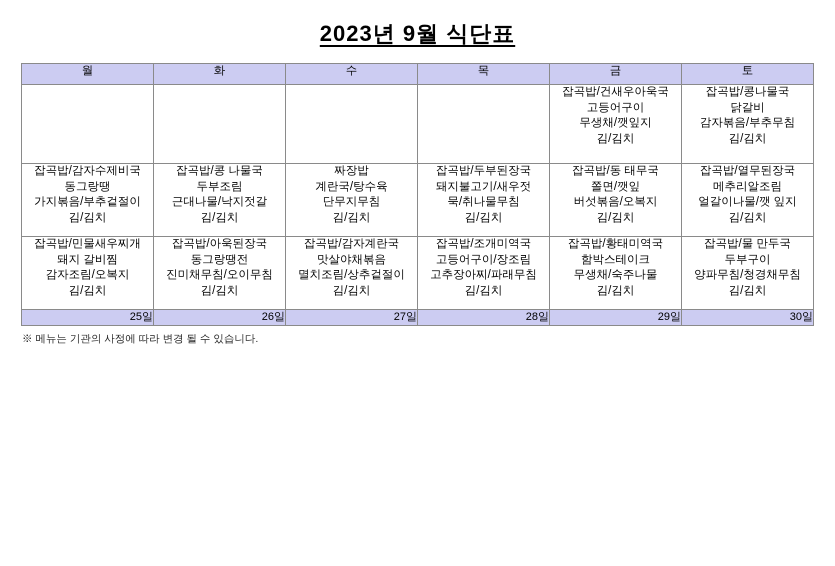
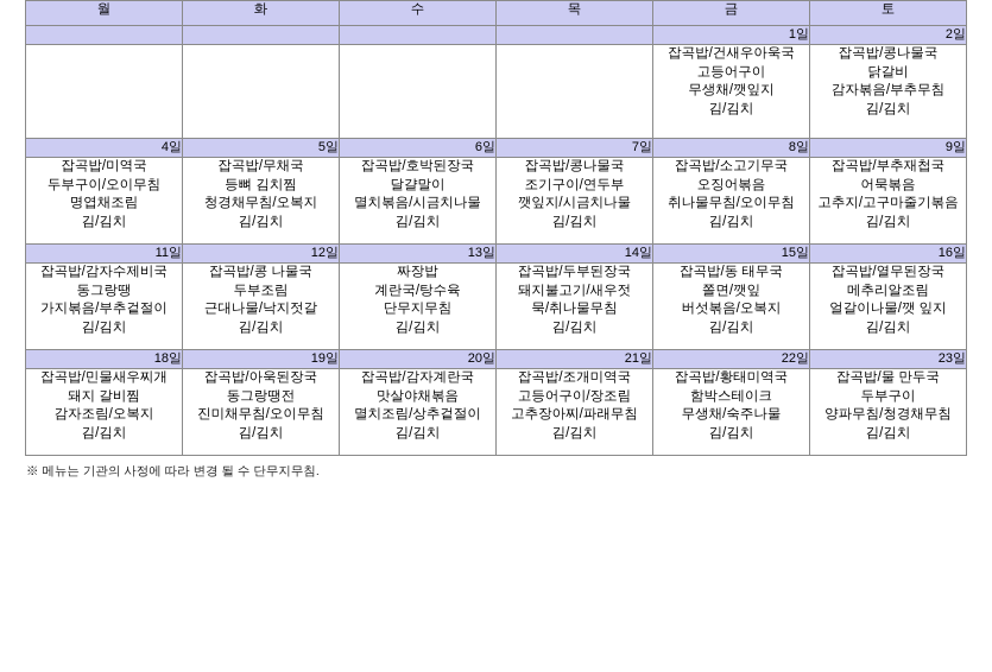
- 2023년 9월 식단표
  월	화	수	목	금	토
+ 				1일	2일
  				잡곡밥/건새우아욱국 고등어구이 무생채/깻잎지 김/김치	잡곡밥/콩나물국 닭갈비 감자볶음/부추무침 김/김치
+ 4일	5일	6일	7일	8일	9일
+ 잡곡밥/미역국 두부구이/오이무침 명엽채조림 김/김치	잡곡밥/무채국 등뼈 김치찜 청경채무침/오복지 김/김치	잡곡밥/호박된장국 달걀말이 멸치볶음/시금치나물 김/김치	잡곡밥/콩나물국 조기구이/연두부 깻잎지/시금치나물 김/김치	잡곡밥/소고기무국 오징어볶음 취나물무침/오이무침 김/김치	잡곡밥/부추재첩국 어묵볶음 고추지/고구마줄기볶음 김/김치
+ 11일	12일	13일	14일	15일	16일
  잡곡밥/감자수제비국 동그랑땡 가지볶음/부추겉절이 김/김치	잡곡밥/콩 나물국 두부조림 근대나물/낙지젓갈 김/김치	짜장밥 계란국/탕수육 단무지무침 김/김치	잡곡밥/두부된장국 돼지불고기/새우젓 묵/취나물무침 김/김치	잡곡밥/동 태무국 쫄면/깻잎 버섯볶음/오복지 김/김치	잡곡밥/열무된장국 메추리알조림 얼갈이나물/깻 잎지 김/김치
+ 18일	19일	20일	21일	22일	23일
  잡곡밥/민물새우찌개 돼지 갈비찜 감자조림/오복지 김/김치	잡곡밥/아욱된장국 동그랑땡전 진미채무침/오이무침 김/김치	잡곡밥/감자계란국 맛살야채볶음 멸치조림/상추겉절이 김/김치	잡곡밥/조개미역국 고등어구이/장조림 고추장아찌/파래무침 김/김치	잡곡밥/황태미역국 함박스테이크 무생채/숙주나물 김/김치	잡곡밥/물 만두국 두부구이 양파무침/청경채무침 김/김치
- 25일	26일	27일	28일	29일	30일
- ※ 메뉴는 기관의 사정에 따라 변경 될 수 있습니다.
+ ※ 메뉴는 기관의 사정에 따라 변경 될 수 단무지무침.
